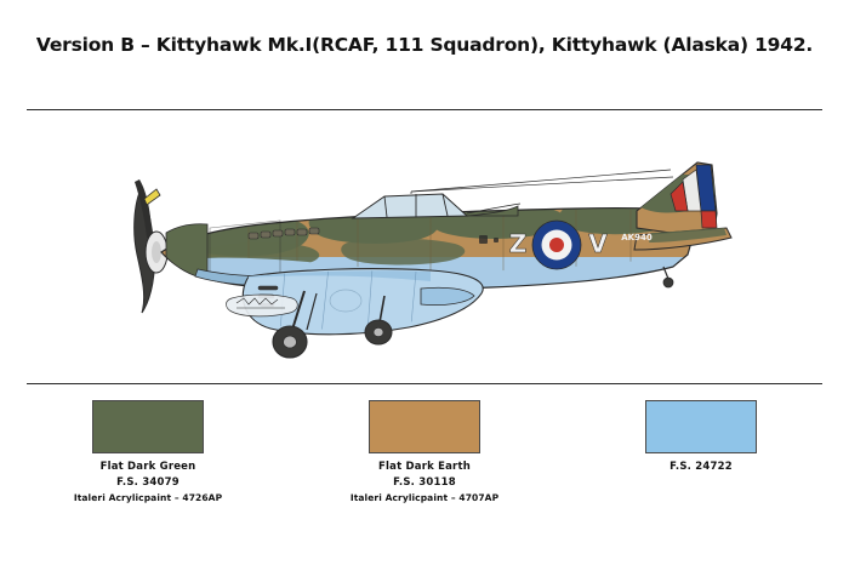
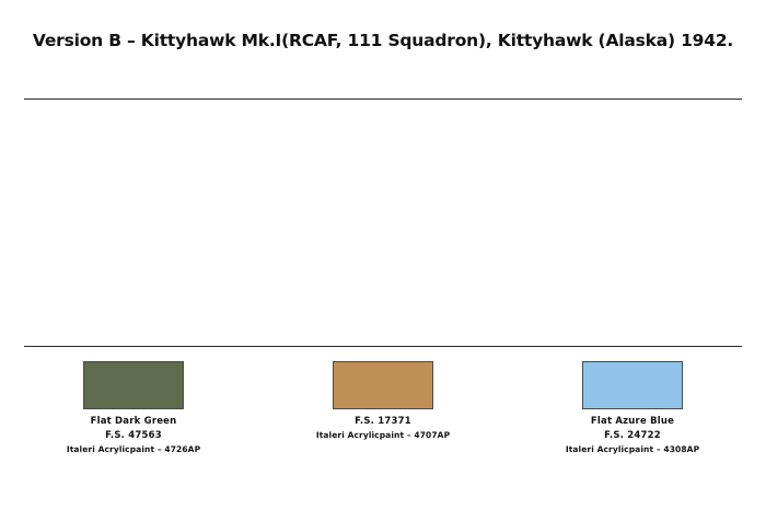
  Version B – Kittyhawk Mk.I(RCAF, 111 Squadron), Kittyhawk (Alaska) 1942.
- Z
- V
- AK940
  Flat Dark Green
- F.S. 34079
+ F.S. 47563
  Italeri Acrylicpaint – 4726AP
- Flat Dark Earth
- F.S. 30118
+ F.S. 17371
  Italeri Acrylicpaint – 4707AP
+ Flat Azure Blue
  F.S. 24722
+ Italeri Acrylicpaint – 4308AP
